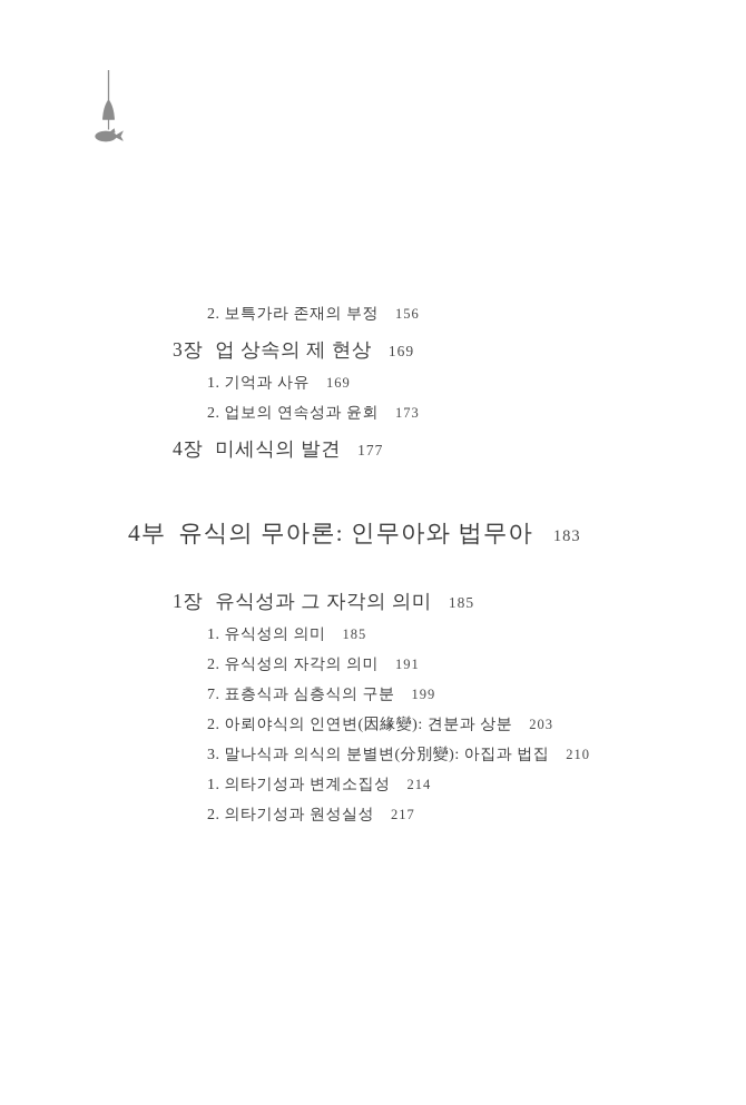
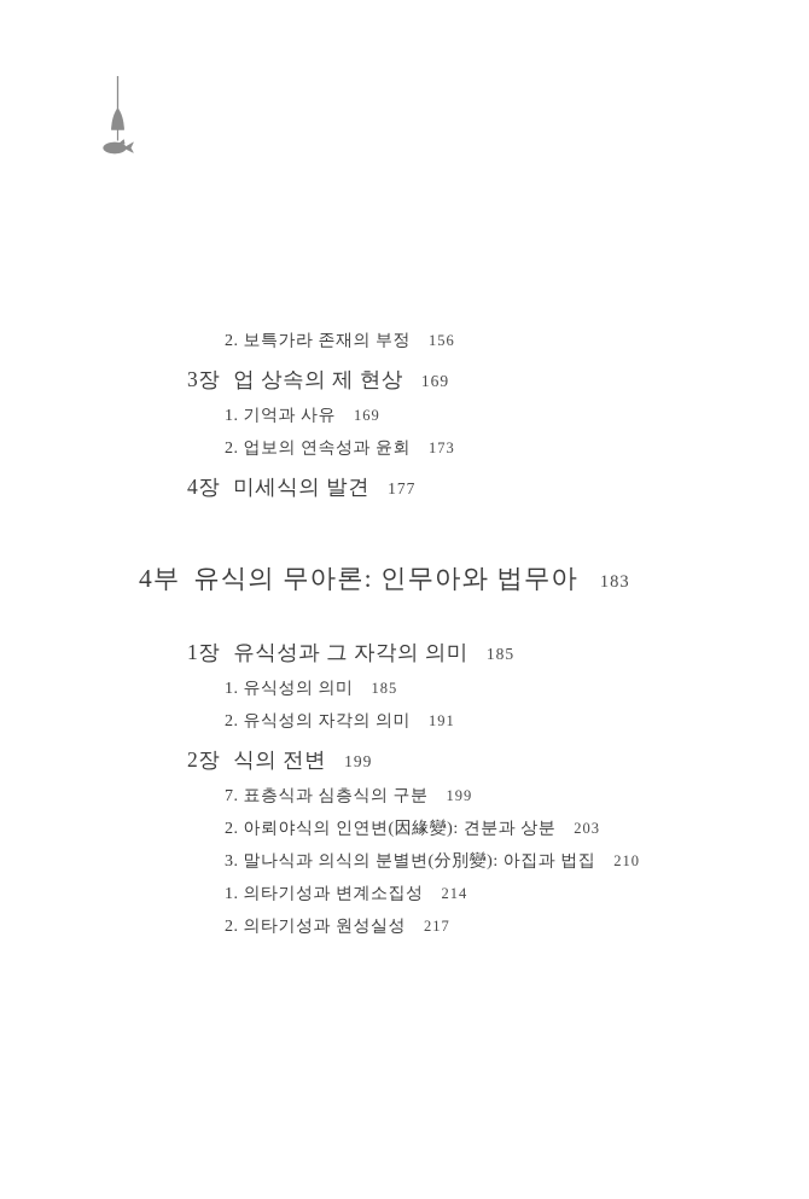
  2. 보특가라 존재의 부정 156
  3장 업 상속의 제 현상 169
  1. 기억과 사유 169
  2. 업보의 연속성과 윤회 173
  4장 미세식의 발견 177
  4부 유식의 무아론: 인무아와 법무아 183
  1장 유식성과 그 자각의 의미 185
  1. 유식성의 의미 185
  2. 유식성의 자각의 의미 191
+ 2장 식의 전변 199
  7. 표층식과 심층식의 구분 199
  2. 아뢰야식의 인연변(因緣變): 견분과 상분 203
  3. 말나식과 의식의 분별변(分別變): 아집과 법집 210
  1. 의타기성과 변계소집성 214
  2. 의타기성과 원성실성 217
